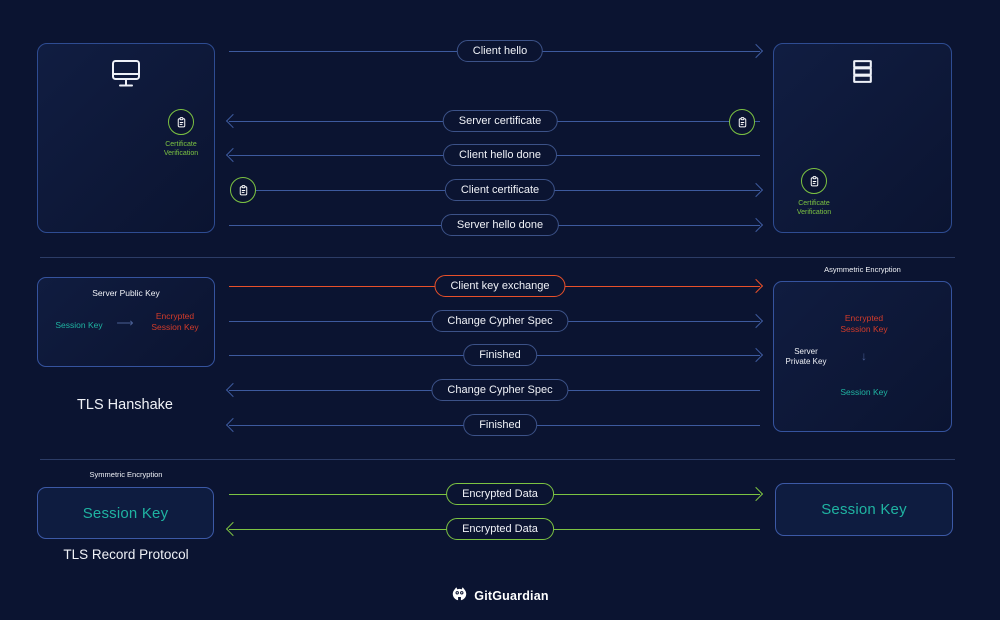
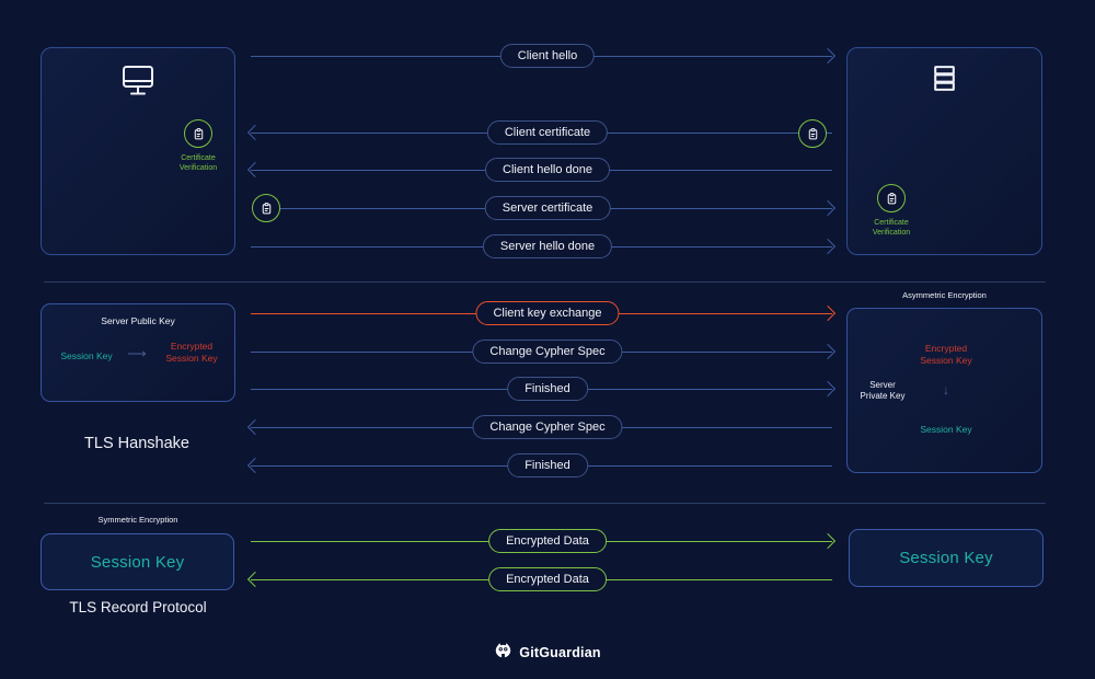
  Client hello
- Server certificate
+ Client certificate
  Client hello done
- Client certificate
+ Server certificate
  Server hello done
  Server Public Key
  Session Key
  ⟶
  Encrypted
  Session Key
  TLS Hanshake
  Asymmetric Encryption
  Encrypted
  Session Key
  Server
  Private Key
  ↓
  Session Key
  Client key exchange
  Change Cypher Spec
  Finished
  Change Cypher Spec
  Finished
  Symmetric Encryption
  Session Key
  TLS Record Protocol
  Session Key
  Encrypted Data
  Encrypted Data
  GitGuardian
